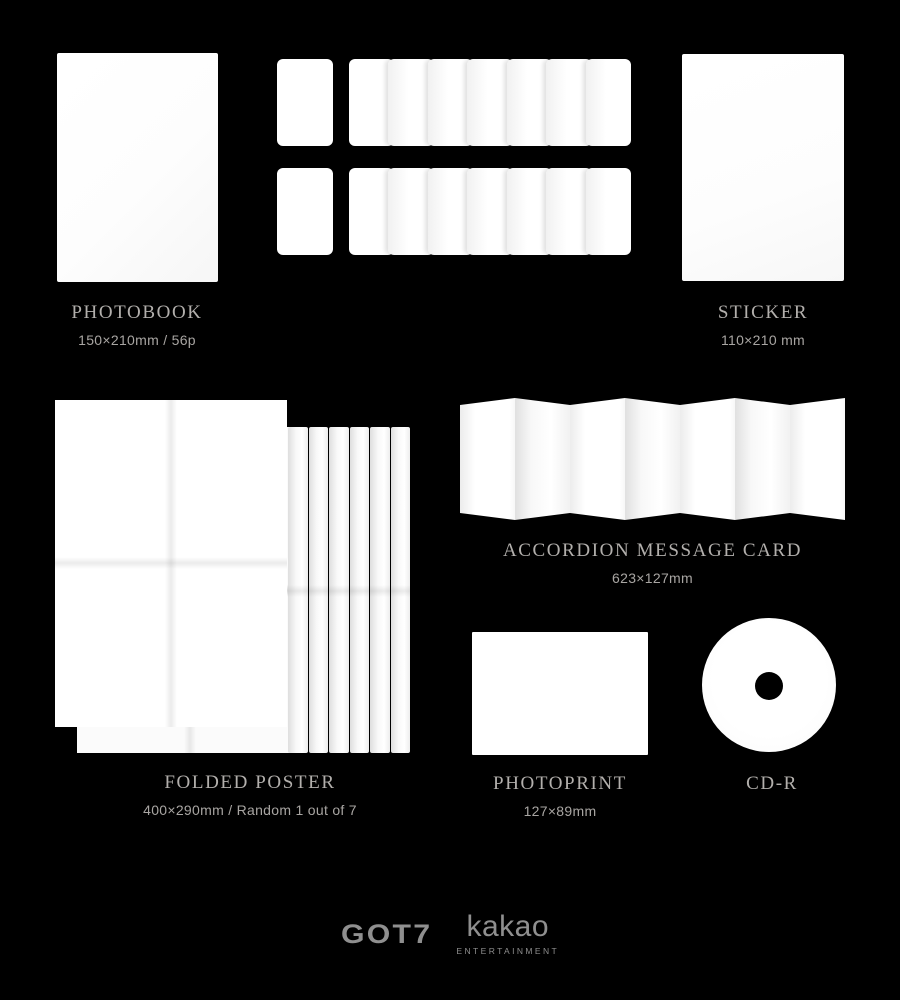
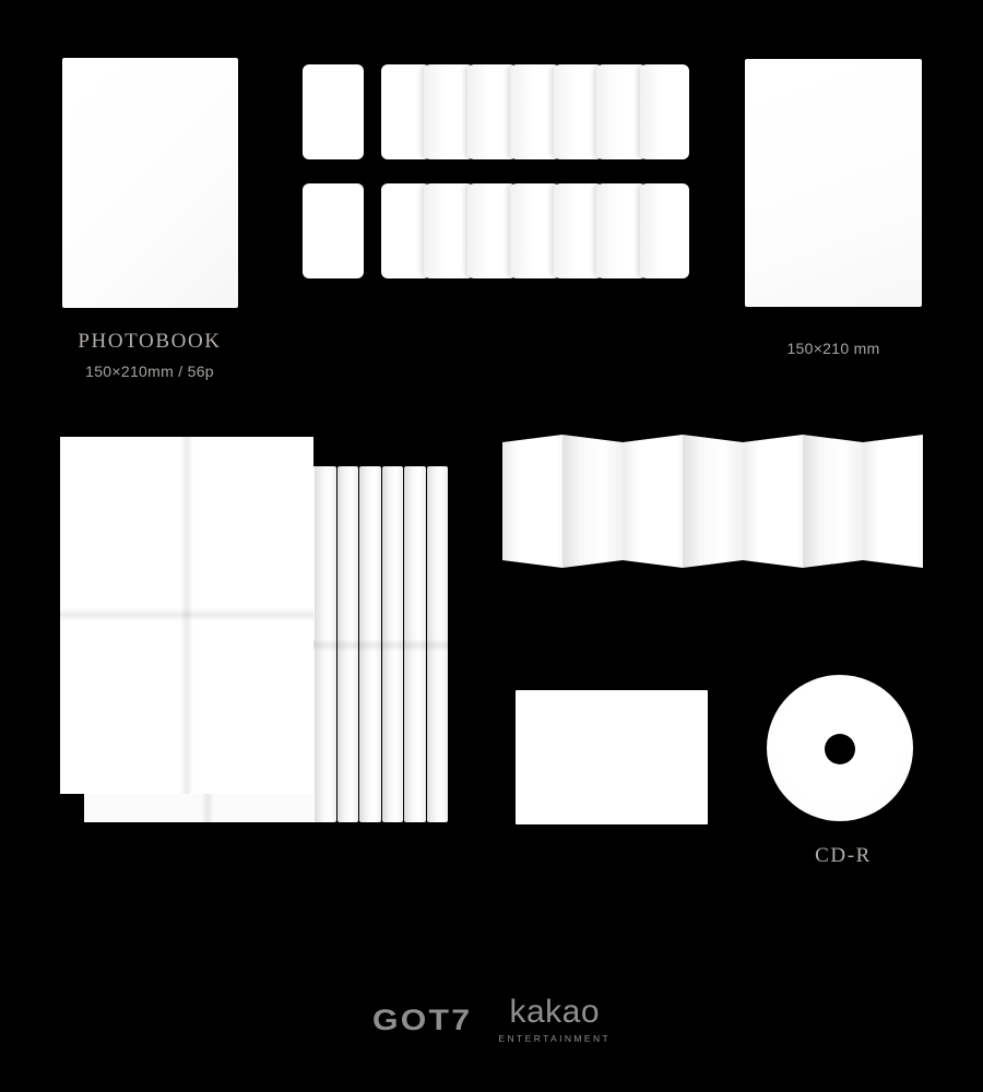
  PHOTOBOOK
  150×210mm / 56p
- STICKER
- 110×210 mm
+ 150×210 mm
- ACCORDION MESSAGE CARD
- 623×127mm
- FOLDED POSTER
- 400×290mm / Random 1 out of 7
- PHOTOPRINT
- 127×89mm
  CD-R
  GOT7
  kakao
  ENTERTAINMENT
